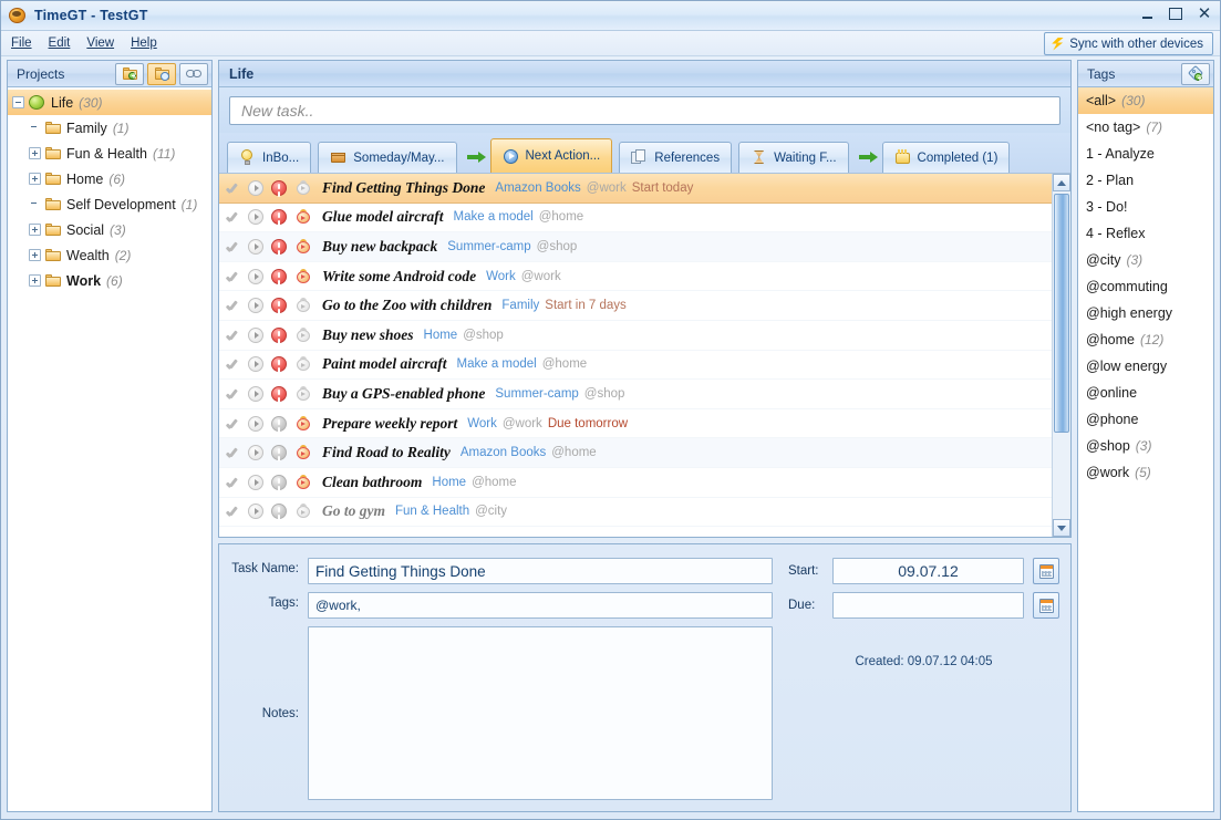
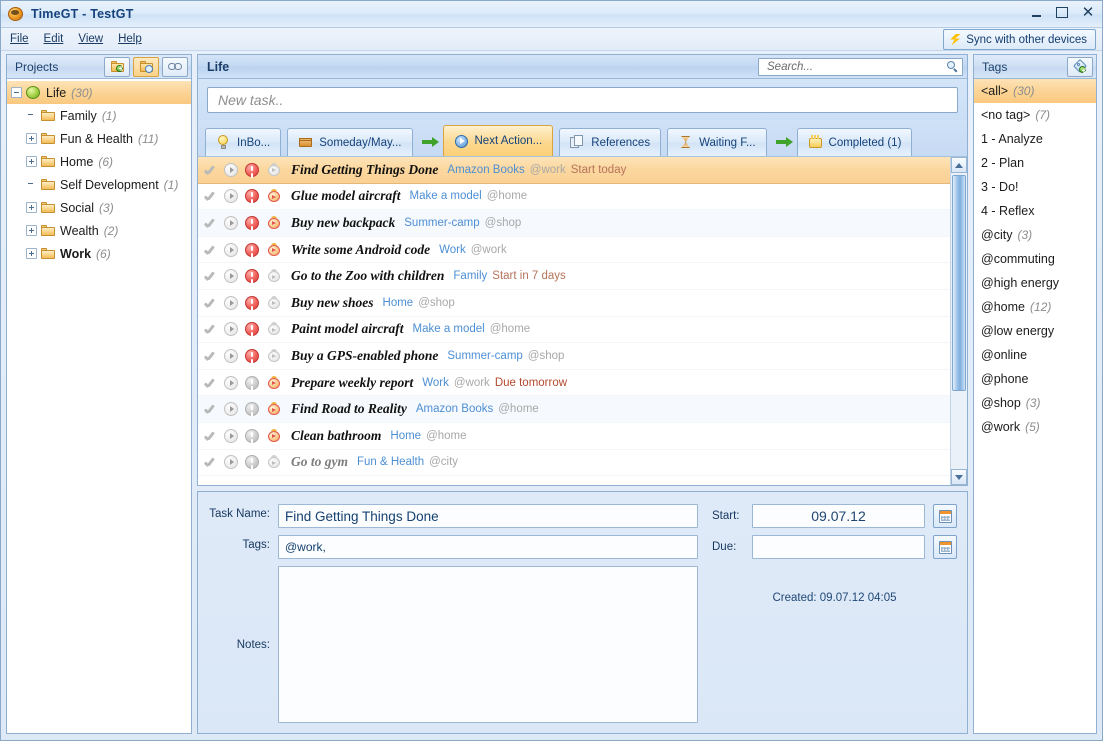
  TimeGT - TestGT
  ✕
  File
  Edit
  View
  Help
  Sync with other devices
  Projects
  Life
  (30)
  Family
  (1)
  Fun & Health
  (11)
  Home
  (6)
  Self Development
  (1)
  Social
  (3)
  Wealth
  (2)
  Work
  (6)
  Life
+ Search...
  New task..
  InBo...
  Someday/May...
  Next Action...
  References
  Waiting F...
  Completed (1)
  Find Getting Things Done
  Amazon Books
  @work
  Start today
  Glue model aircraft
  Make a model
  @home
  Buy new backpack
  Summer-camp
  @shop
  Write some Android code
  Work
  @work
  Go to the Zoo with children
  Family
  Start in 7 days
  Buy new shoes
  Home
  @shop
  Paint model aircraft
  Make a model
  @home
  Buy a GPS-enabled phone
  Summer-camp
  @shop
  Prepare weekly report
  Work
  @work
  Due tomorrow
  Find Road to Reality
  Amazon Books
  @home
  Clean bathroom
  Home
  @home
  Go to gym
  Fun & Health
  @city
  Task Name:
  Find Getting Things Done
  Tags:
  @work,
  Notes:
  Start:
  09.07.12
  Due:
  Created: 09.07.12 04:05
  Tags
  <all>
  (30)
  <no tag>
  (7)
  1 - Analyze
  2 - Plan
  3 - Do!
  4 - Reflex
  @city
  (3)
  @commuting
  @high energy
  @home
  (12)
  @low energy
  @online
  @phone
  @shop
  (3)
  @work
  (5)
